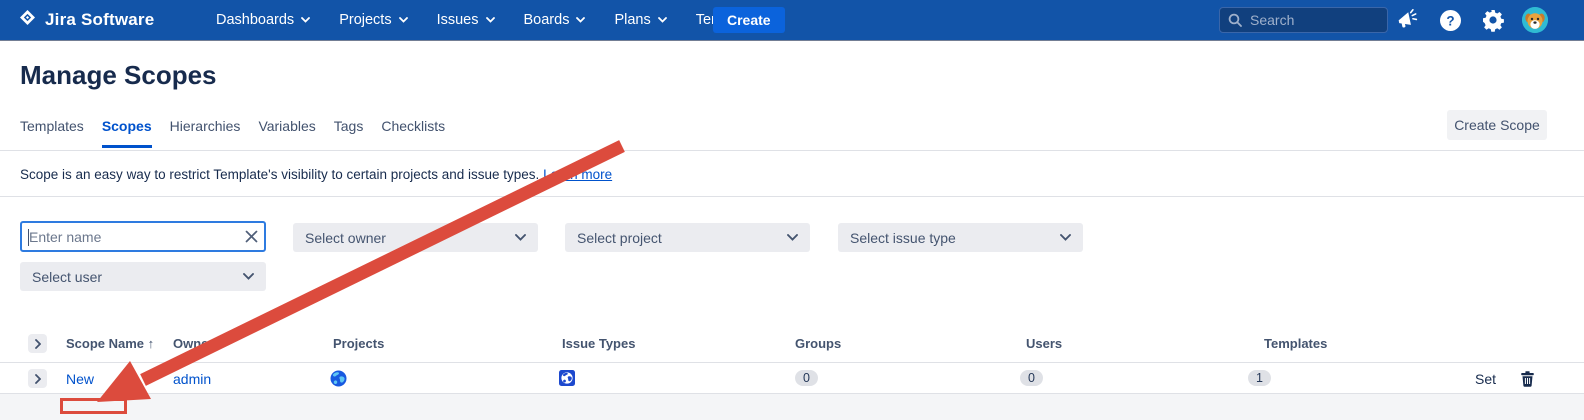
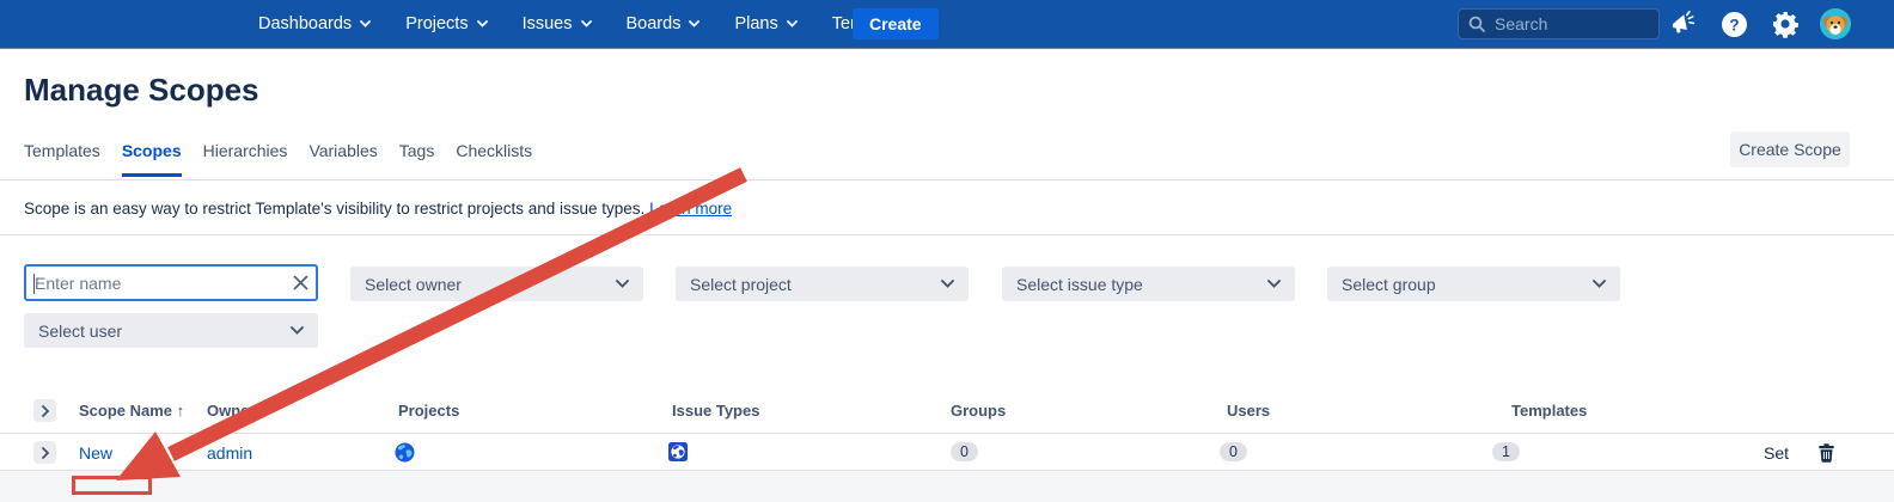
- Jira Software
  Dashboards
  Projects
  Issues
  Boards
  Plans
  Create
  Search
  ?
  Manage Scopes
  Templates
  Scopes
  Hierarchies
  Variables
  Tags
  Checklists
  Create Scope
- Scope is an easy way to restrict Template's visibility to certain projects and issue types. L more
+ Scope is an easy way to restrict Template's visibility to restrict projects and issue types. L more
  Enter name
  Select owner
  Select project
  Select issue type
+ Select group
  Select user
  Scope Name ↑
  Projects
  Issue Types
  Groups
  Users
  Templates
  New
  admin
  0
  0
  1
  Set
